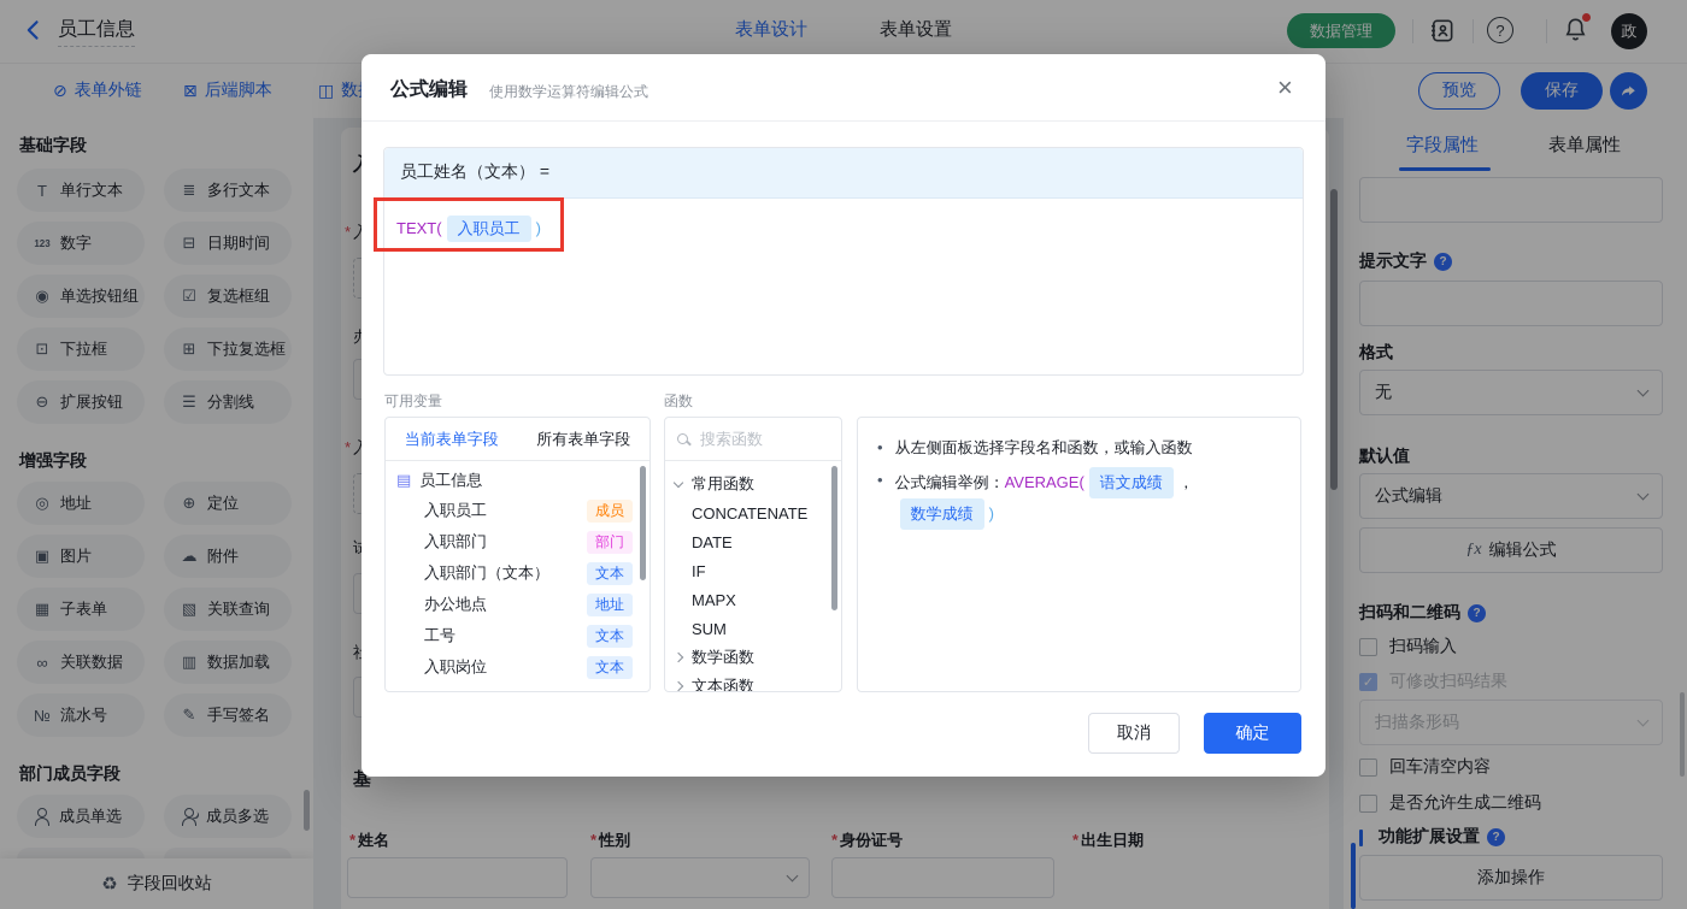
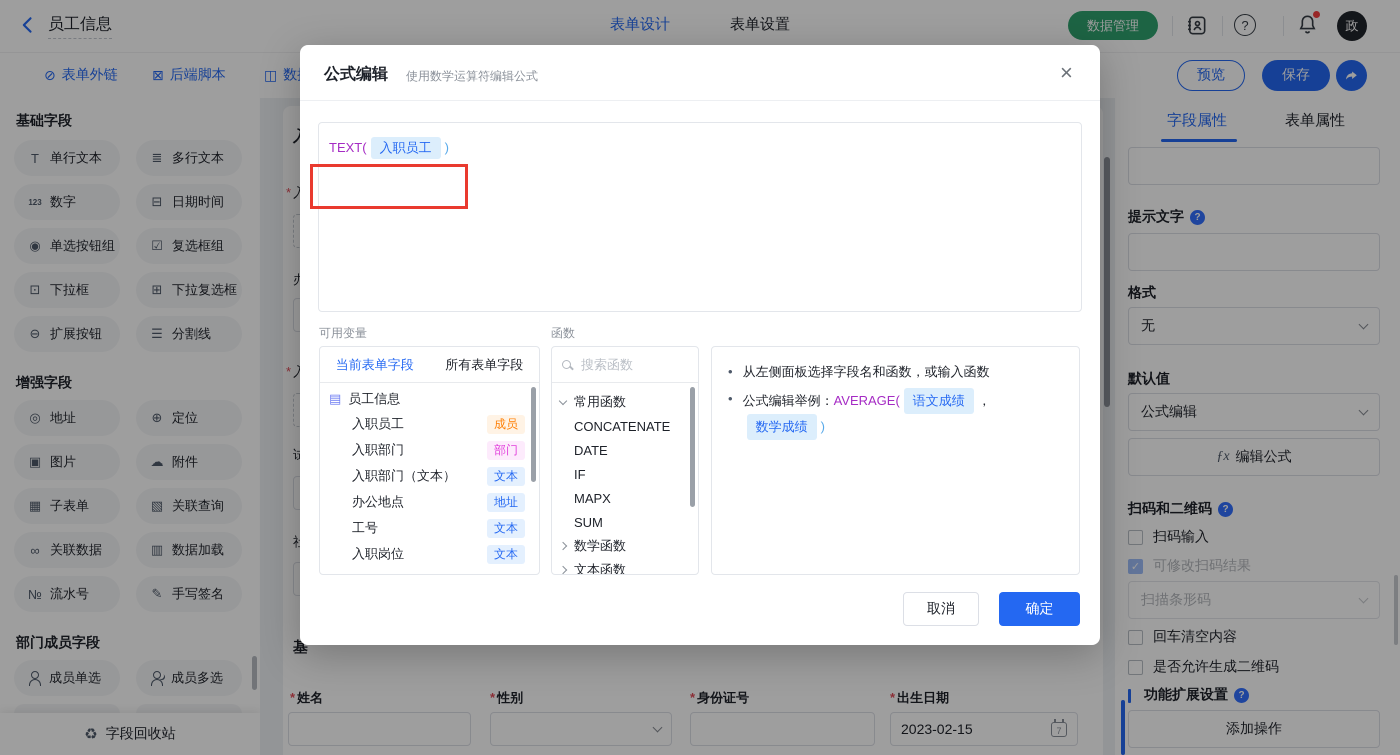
  员工信息
  表单设计
  表单设置
  数据管理
  政
  ⊘
  表单外链
  ⊠
  后端脚本
  ◫
  预览
  保存
  基础字段
  T
  单行文本
  ≣
  多行文本
  123
  数字
  ⊟
  日期时间
  ◉
  单选按钮组
  ☑
  复选框组
  ⊡
  下拉框
  ⊞
  下拉复选框
  ⊖
  扩展按钮
  ☰
  分割线
  增强字段
  ◎
  地址
  ⊕
  定位
  ▣
  图片
  ☁
  附件
  ▦
  子表单
  ▧
  关联查询
  ∞
  关联数据
  ▥
  数据加载
  №
  流水号
  ✎
  手写签名
  部门成员字段
  成员单选
  成员多选
  ♻
  字段回收站
  基
  * 姓名
  * 性别
  * 身份证号
  * 出生日期
+ 2023-02-15
  字段属性
  表单属性
  提示文字
  格式
  无
  默认值
  公式编辑
  ƒx
  编辑公式
  扫码和二维码
  扫码输入
  可修改扫码结果
  扫描条形码
  回车清空内容
  是否允许生成二维码
  功能扩展设置
  添加操作
  公式编辑
  使用数学运算符编辑公式
  ×
- 员工姓名（文本） =
  TEXT( 入职员工 )
  可用变量
  函数
  当前表单字段
  所有表单字段
  ▤
  员工信息
  入职员工
  成员
  入职部门
  部门
  入职部门（文本）
  文本
  办公地点
  地址
  工号
  文本
  入职岗位
  文本
  搜索函数
  常用函数
  CONCATENATE
  DATE
  IF
  MAPX
  SUM
  数学函数
  文本函数
  •
  从左侧面板选择字段名和函数，或输入函数
  •
  公式编辑举例：AVERAGE( 语文成绩 ，数学成绩 )
  取消
  确定
